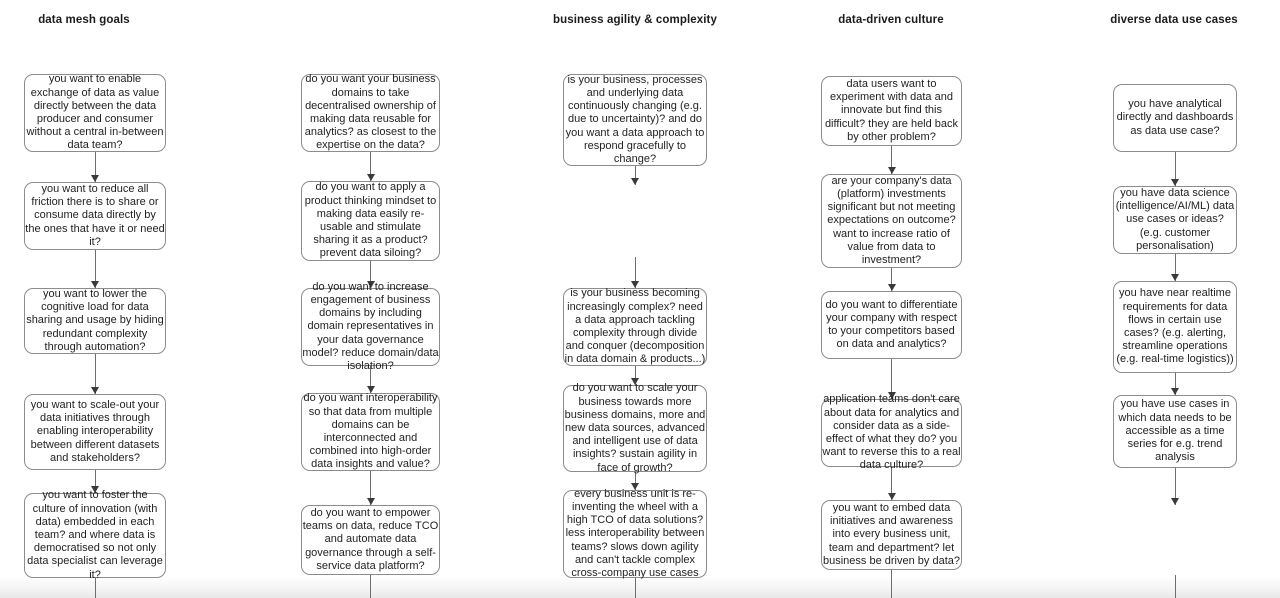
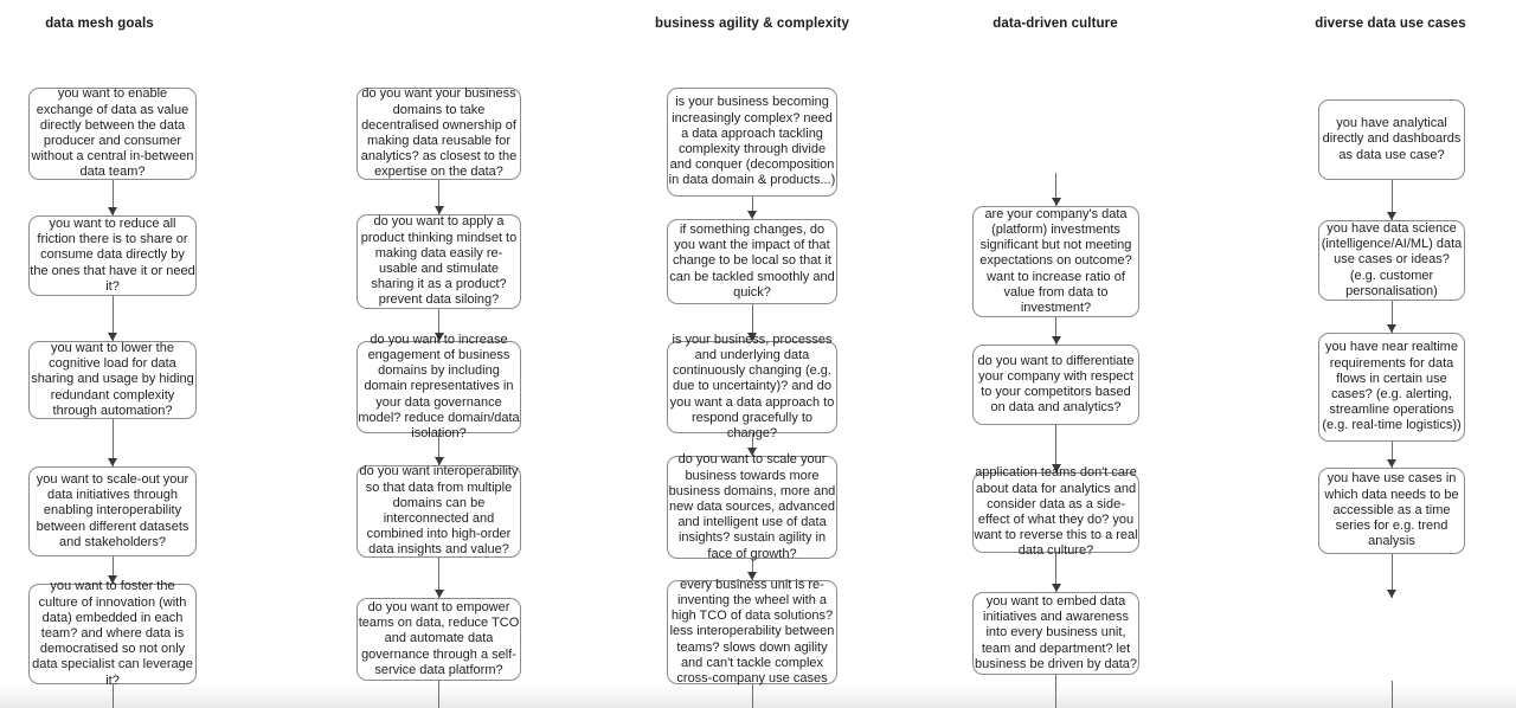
  data mesh goals
  you want to enable exchange of data as value directly between the data producer and consumer without a central in-between data team?
  you want to reduce all friction there is to share or consume data directly by the ones that have it or need it?
  you want to lower the cognitive load for data sharing and usage by hiding redundant complexity through automation?
  you want to scale-out your data initiatives through enabling interoperability between different datasets and stakeholders?
  you want to foster the culture of innovation (with data) embedded in each team? and where data is democratised so not only data specialist can leverage it?
  do you want your business domains to take decentralised ownership of making data reusable for analytics? as closest to the expertise on the data?
  do you want to apply a product thinking mindset to making data easily re-usable and stimulate sharing it as a product? prevent data siloing?
  do you want to increase engagement of business domains by including domain representatives in your data governance model? reduce domain/data isolation?
  do you want interoperability so that data from multiple domains can be interconnected and combined into high-order data insights and value?
  do you want to empower teams on data, reduce TCO and automate data governance through a self-service data platform?
  business agility & complexity
- is your business, processes and underlying data continuously changing (e.g. due to uncertainty)? and do you want a data approach to respond gracefully to change?
+ is your business becoming increasingly complex? need a data approach tackling complexity through divide and conquer (decomposition in data domain & products...)
+ if something changes, do you want the impact of that change to be local so that it can be tackled smoothly and quick?
- is your business becoming increasingly complex? need a data approach tackling complexity through divide and conquer (decomposition in data domain & products...)
+ is your business, processes and underlying data continuously changing (e.g. due to uncertainty)? and do you want a data approach to respond gracefully to change?
  do you want to scale your business towards more business domains, more and new data sources, advanced and intelligent use of data insights? sustain agility in face of growth?
  every business unit is re-inventing the wheel with a high TCO of data solutions? less interoperability between teams? slows down agility and can't tackle complex cross-company use cases
  data-driven culture
- data users want to experiment with data and innovate but find this difficult? they are held back by other problem?
  are your company's data (platform) investments significant but not meeting expectations on outcome? want to increase ratio of value from data to investment?
  do you want to differentiate your company with respect to your competitors based on data and analytics?
  application teams don't care about data for analytics and consider data as a side-effect of what they do? you want to reverse this to a real data culture?
  you want to embed data initiatives and awareness into every business unit, team and department? let business be driven by data?
  diverse data use cases
  you have analytical directly and dashboards as data use case?
  you have data science (intelligence/AI/ML) data use cases or ideas? (e.g. customer personalisation)
  you have near realtime requirements for data flows in certain use cases? (e.g. alerting, streamline operations (e.g. real-time logistics))
  you have use cases in which data needs to be accessible as a time series for e.g. trend analysis
